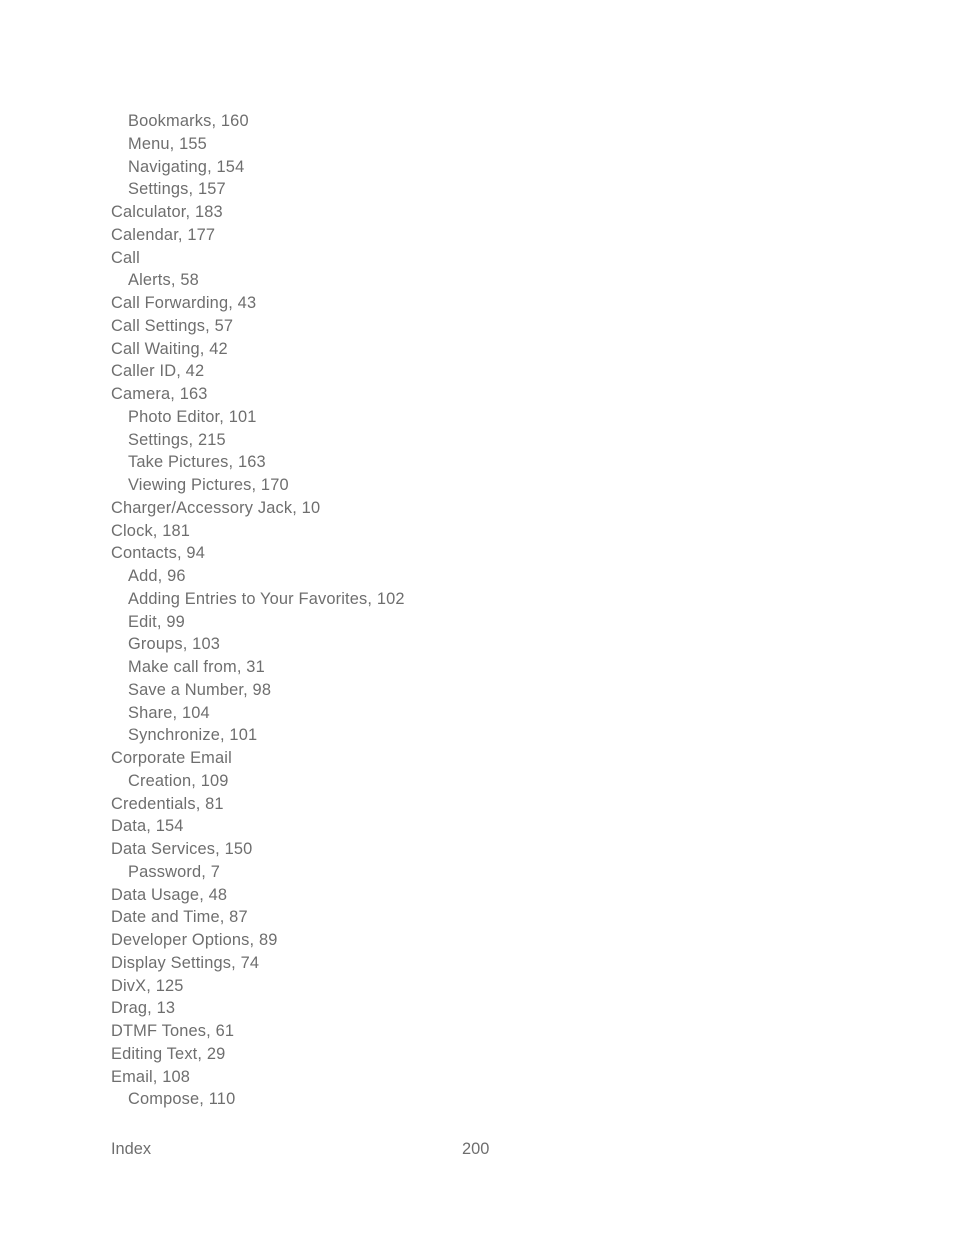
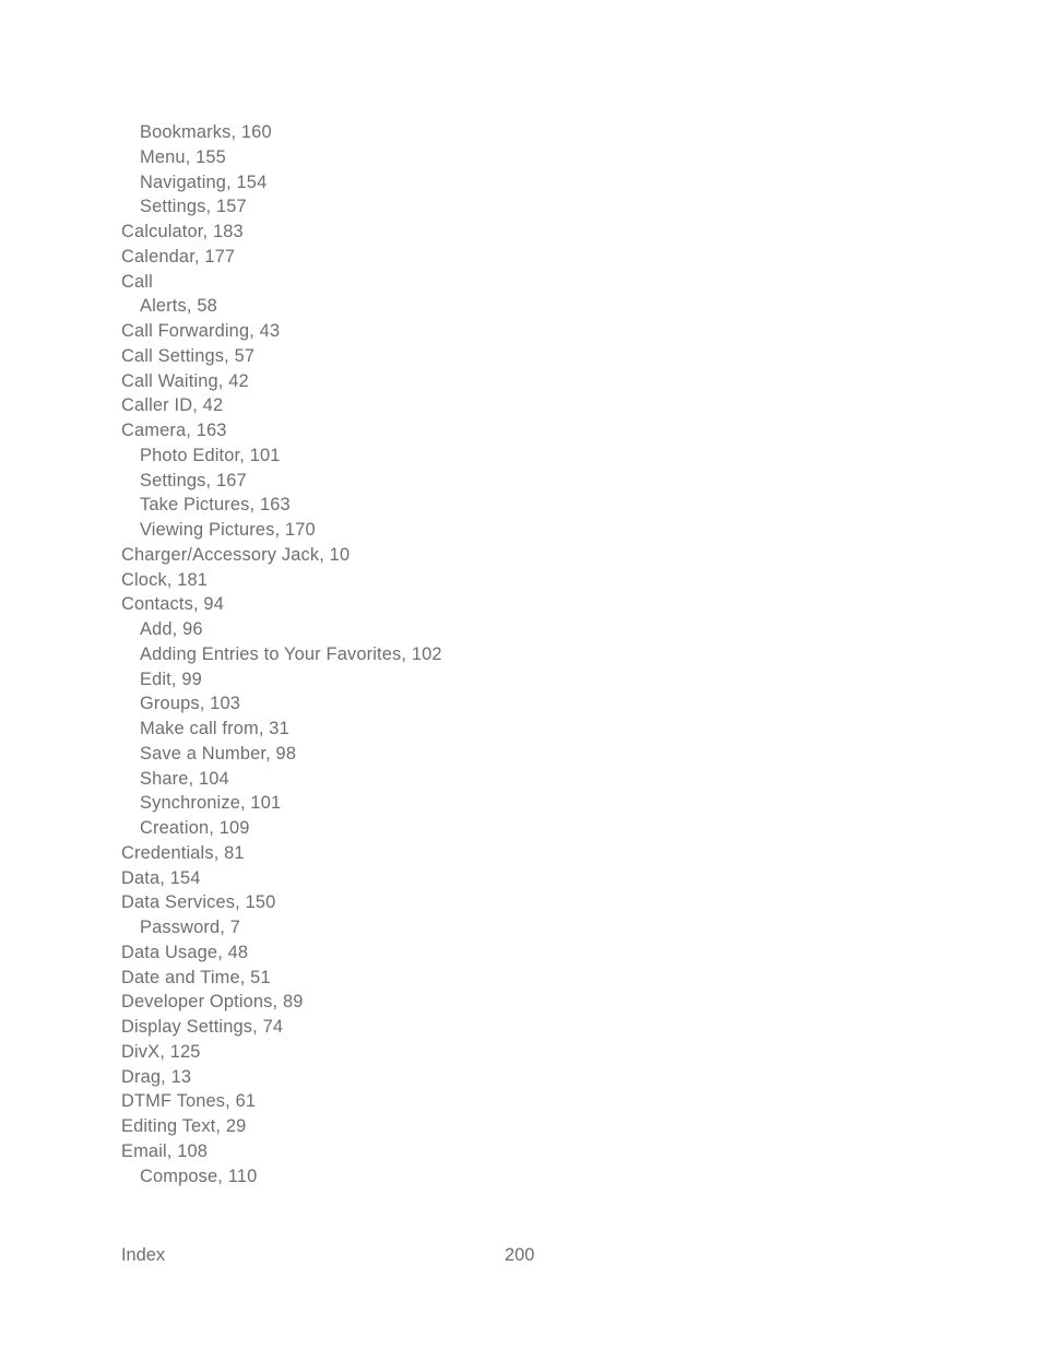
  Bookmarks, 160
  Menu, 155
  Navigating, 154
  Settings, 157
  Calculator, 183
  Calendar, 177
  Call
  Alerts, 58
  Call Forwarding, 43
  Call Settings, 57
  Call Waiting, 42
  Caller ID, 42
  Camera, 163
  Photo Editor, 101
- Settings, 215
+ Settings, 167
  Take Pictures, 163
  Viewing Pictures, 170
  Charger/Accessory Jack, 10
  Clock, 181
  Contacts, 94
  Add, 96
  Adding Entries to Your Favorites, 102
  Edit, 99
  Groups, 103
  Make call from, 31
  Save a Number, 98
  Share, 104
  Synchronize, 101
- Corporate Email
  Creation, 109
  Credentials, 81
  Data, 154
  Data Services, 150
  Password, 7
  Data Usage, 48
- Date and Time, 87
+ Date and Time, 51
  Developer Options, 89
  Display Settings, 74
  DivX, 125
  Drag, 13
  DTMF Tones, 61
  Editing Text, 29
  Email, 108
  Compose, 110
  Index
  200
